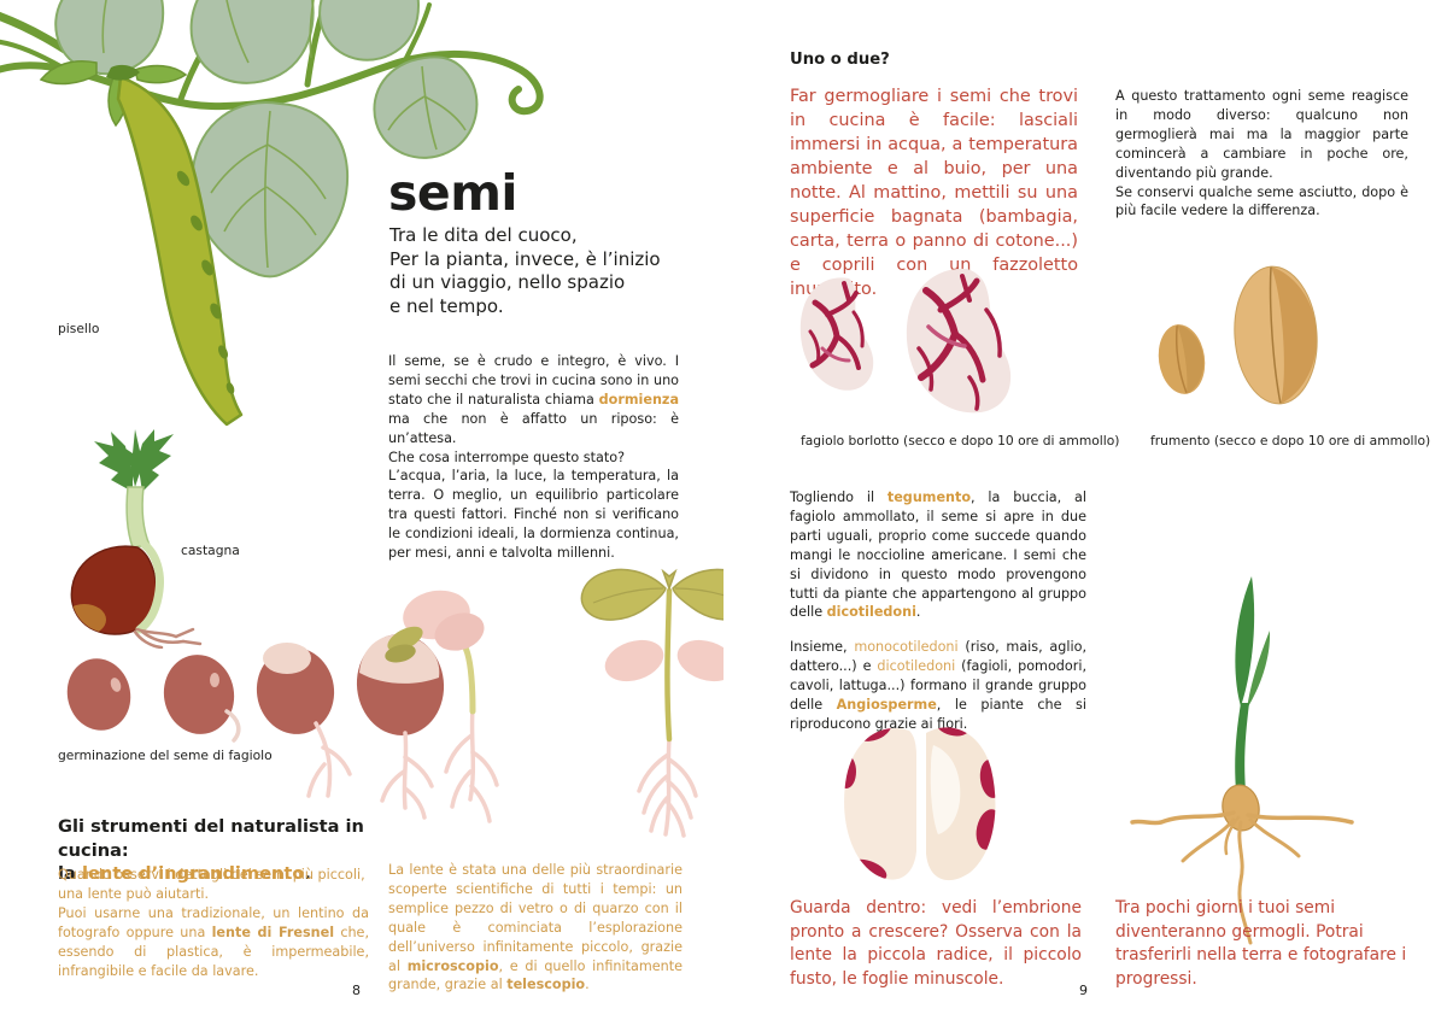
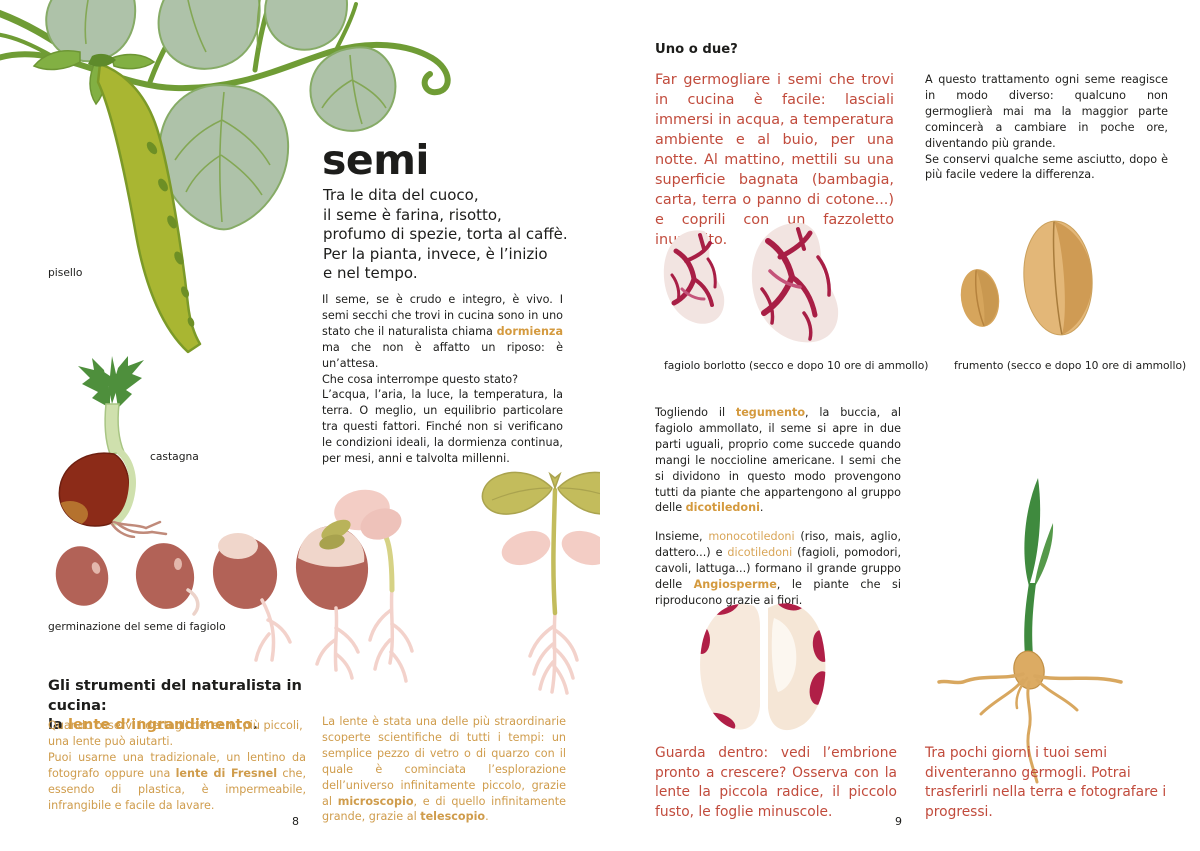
  pisello
  castagna
  germinazione del seme di fagiolo
  semi
  Tra le dita del cuoco,
+ il seme è farina, risotto,
+ profumo di spezie, torta al caffè.
  Per la pianta, invece, è l’inizio
- di un viaggio, nello spazio
  e nel tempo.
  Il seme, se è crudo e integro, è vivo. I semi secchi che trovi in cucina sono in uno stato che il naturalista chiama dormienza ma che non è affatto un riposo: è un’attesa.
  Che cosa interrompe questo stato?
  L’acqua, l’aria, la luce, la temperatura, la terra. O meglio, un equilibrio particolare tra questi fattori. Finché non si verificano le condizioni ideali, la dormienza continua, per mesi, anni e talvolta millenni.
  Gli strumenti del naturalista in cucina:
  la lente d’ingrandimento.
  Quando osservi i dettagli dei semi più piccoli, una lente può aiutarti.
  Puoi usarne una tradizionale, un lentino da fotografo oppure una lente di Fresnel che, essendo di plastica, è impermeabile, infrangibile e facile da lavare.
  La lente è stata una delle più straordinarie scoperte scientifiche di tutti i tempi: un semplice pezzo di vetro o di quarzo con il quale è cominciata l’esplorazione dell’universo infinitamente piccolo, grazie al microscopio, e di quello infinitamente grande, grazie al telescopio.
  8
  Uno o due?
  Far germogliare i semi che trovi in cucina è facile: lasciali immersi in acqua, a temperatura ambiente e al buio, per una notte. Al mattino, mettili su una superficie bagnata (bambagia, carta, terra o panno di cotone...) e coprili con un fazzoletto inuto.
  A questo trattamento ogni seme reagisce in modo diverso: qualcuno non germoglierà mai ma la maggior parte comincerà a cambiare in poche ore, diventando più grande.
  Se conservi qualche seme asciutto, dopo è più facile vedere la differenza.
  fagiolo borlotto (secco e dopo 10 ore di ammollo)
  frumento (secco e dopo 10 ore di ammollo)
  Togliendo il tegumento, la buccia, al fagiolo ammollato, il seme si apre in due parti uguali, proprio come succede quando mangi le noccioline americane. I semi che si dividono in questo modo provengono tutti da piante che appartengono al gruppo delle dicotiledoni.
  Insieme, monocotiledoni (riso, mais, aglio, dattero...) e dicotiledoni (fagioli, pomodori, cavoli, lattuga...) formano il grande gruppo delle Angiosperme, le piante che si riproducono grazie ai fiori.
  Guarda dentro: vedi l’embrione pronto a crescere? Osserva con la lente la piccola radice, il piccolo fusto, le foglie minuscole.
  Tra pochi giorni i tuoi semi diventeranno germogli. Potrai trasferirli nella terra e fotografare i progressi.
  9
